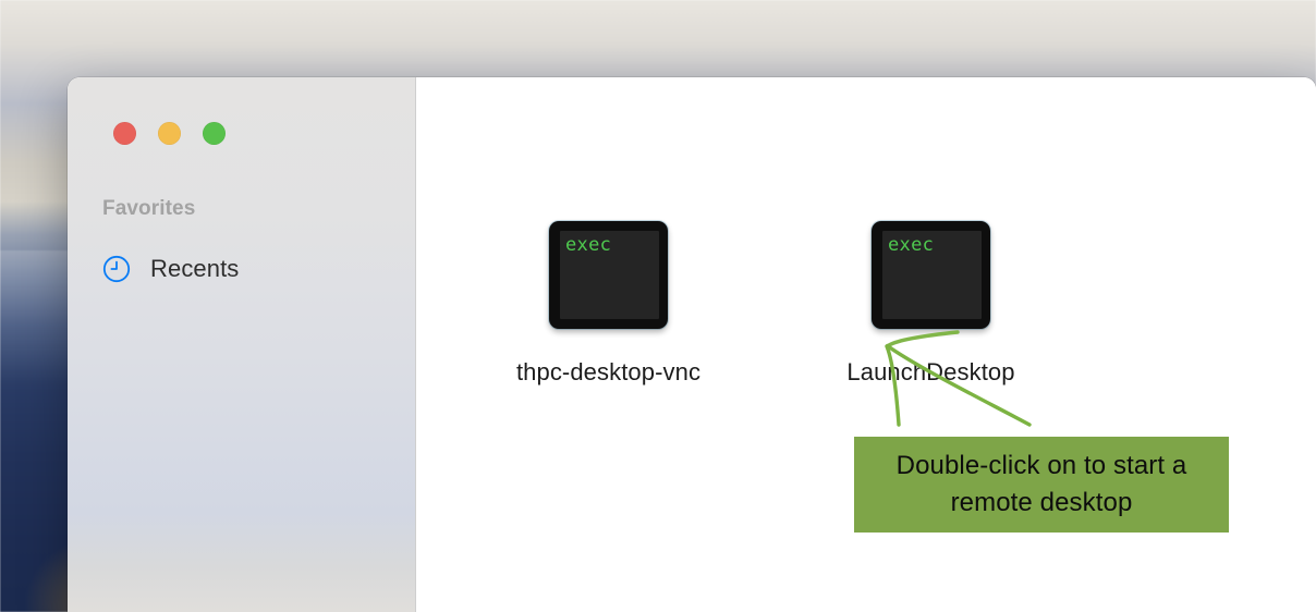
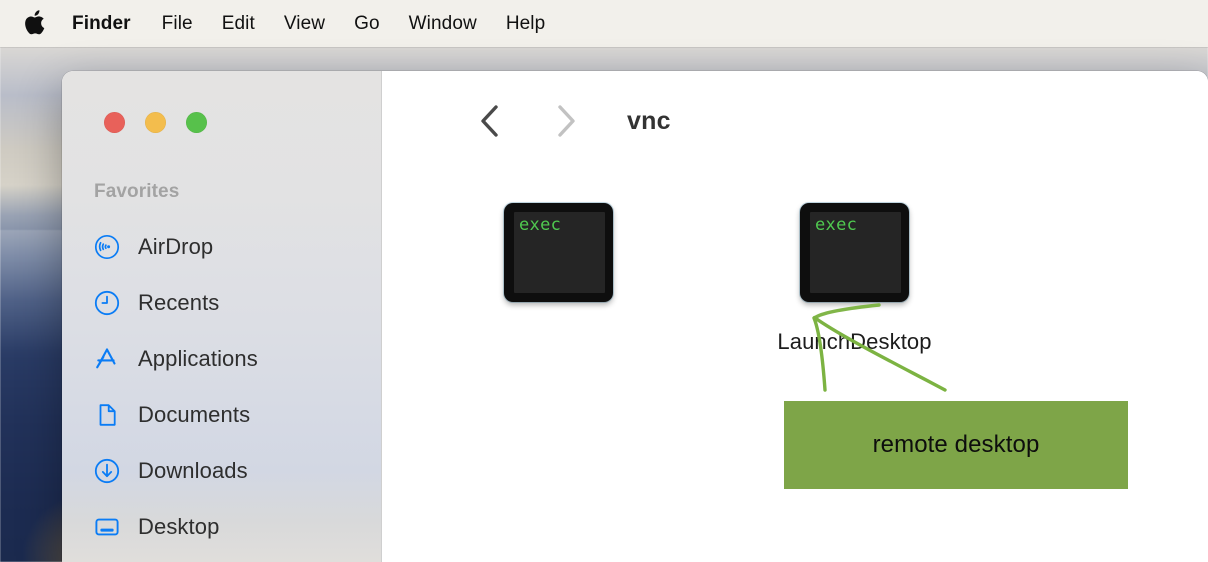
+ Finder
+ File
+ Edit
+ View
+ Go
+ Window
+ Help
  Favorites
+ AirDrop
  Recents
+ Applications
+ Documents
+ Downloads
+ Desktop
+ vnc
  exec
- thpc-desktop-vnc
  exec
  LauchDesktop
- Double-click on to start a
  remote desktop
